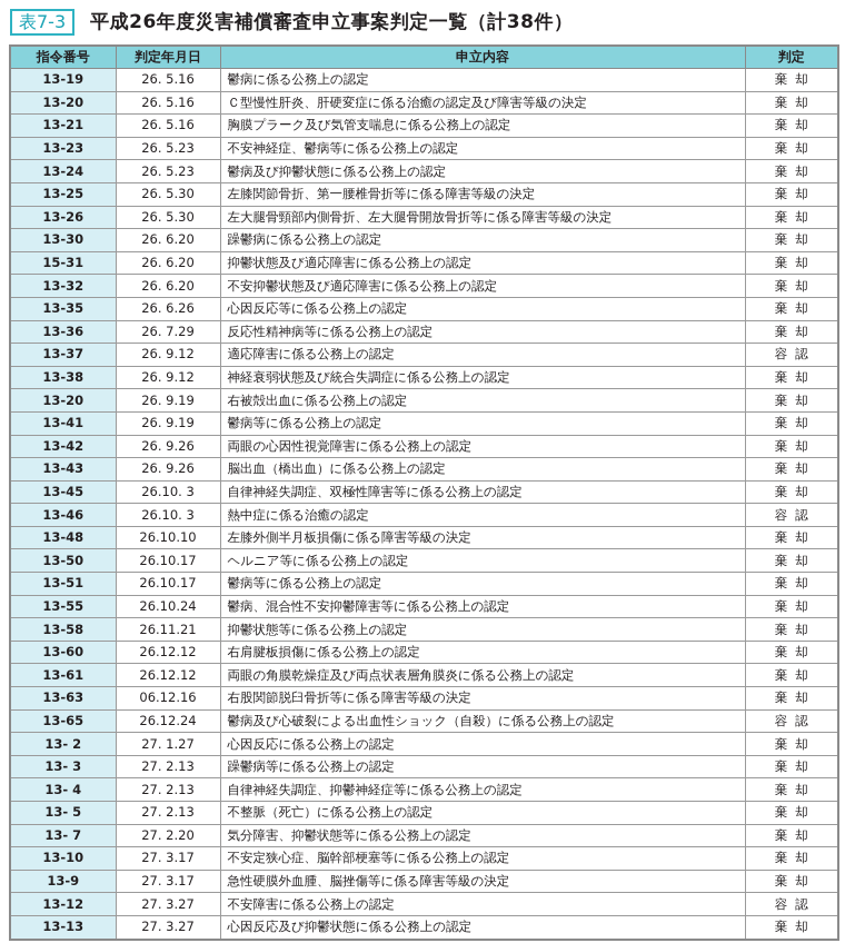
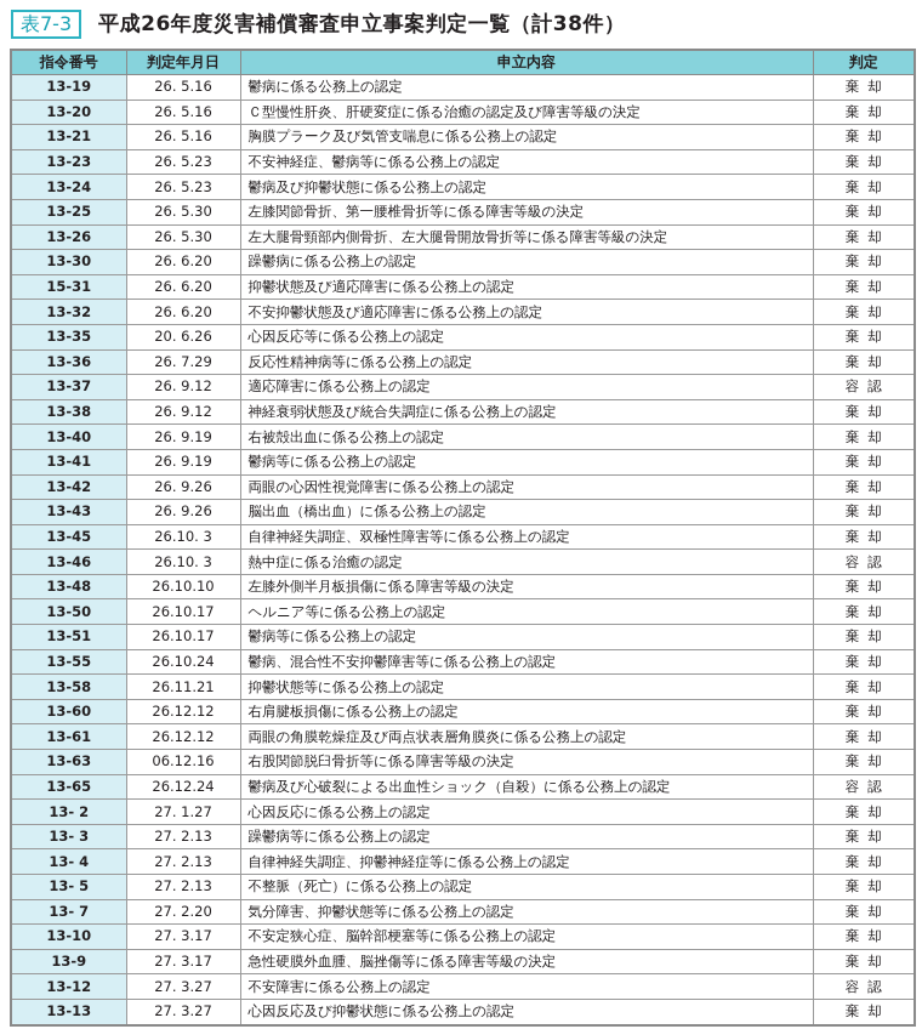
  表7-3
  平成26年度災害補償審査申立事案判定一覧（計38件）
  指令番号	判定年月日	申立内容	判定
  13-19	26. 5.16	鬱病に係る公務上の認定	棄却
  13-20	26. 5.16	Ｃ型慢性肝炎、肝硬変症に係る治癒の認定及び障害等級の決定	棄却
  13-21	26. 5.16	胸膜プラーク及び気管支喘息に係る公務上の認定	棄却
  13-23	26. 5.23	不安神経症、鬱病等に係る公務上の認定	棄却
  13-24	26. 5.23	鬱病及び抑鬱状態に係る公務上の認定	棄却
  13-25	26. 5.30	左膝関節骨折、第一腰椎骨折等に係る障害等級の決定	棄却
  13-26	26. 5.30	左大腿骨頸部内側骨折、左大腿骨開放骨折等に係る障害等級の決定	棄却
  13-30	26. 6.20	躁鬱病に係る公務上の認定	棄却
  15-31	26. 6.20	抑鬱状態及び適応障害に係る公務上の認定	棄却
  13-32	26. 6.20	不安抑鬱状態及び適応障害に係る公務上の認定	棄却
- 13-35	26. 6.26	心因反応等に係る公務上の認定	棄却
+ 13-35	20. 6.26	心因反応等に係る公務上の認定	棄却
  13-36	26. 7.29	反応性精神病等に係る公務上の認定	棄却
  13-37	26. 9.12	適応障害に係る公務上の認定	容認
  13-38	26. 9.12	神経衰弱状態及び統合失調症に係る公務上の認定	棄却
- 13-20	26. 9.19	右被殻出血に係る公務上の認定	棄却
+ 13-40	26. 9.19	右被殻出血に係る公務上の認定	棄却
  13-41	26. 9.19	鬱病等に係る公務上の認定	棄却
  13-42	26. 9.26	両眼の心因性視覚障害に係る公務上の認定	棄却
  13-43	26. 9.26	脳出血（橋出血）に係る公務上の認定	棄却
  13-45	26.10. 3	自律神経失調症、双極性障害等に係る公務上の認定	棄却
  13-46	26.10. 3	熱中症に係る治癒の認定	容認
  13-48	26.10.10	左膝外側半月板損傷に係る障害等級の決定	棄却
  13-50	26.10.17	ヘルニア等に係る公務上の認定	棄却
  13-51	26.10.17	鬱病等に係る公務上の認定	棄却
  13-55	26.10.24	鬱病、混合性不安抑鬱障害等に係る公務上の認定	棄却
  13-58	26.11.21	抑鬱状態等に係る公務上の認定	棄却
  13-60	26.12.12	右肩腱板損傷に係る公務上の認定	棄却
  13-61	26.12.12	両眼の角膜乾燥症及び両点状表層角膜炎に係る公務上の認定	棄却
  13-63	06.12.16	右股関節脱臼骨折等に係る障害等級の決定	棄却
  13-65	26.12.24	鬱病及び心破裂による出血性ショック（自殺）に係る公務上の認定	容認
  13- 2	27. 1.27	心因反応に係る公務上の認定	棄却
  13- 3	27. 2.13	躁鬱病等に係る公務上の認定	棄却
  13- 4	27. 2.13	自律神経失調症、抑鬱神経症等に係る公務上の認定	棄却
  13- 5	27. 2.13	不整脈（死亡）に係る公務上の認定	棄却
  13- 7	27. 2.20	気分障害、抑鬱状態等に係る公務上の認定	棄却
  13-10	27. 3.17	不安定狭心症、脳幹部梗塞等に係る公務上の認定	棄却
  13-9	27. 3.17	急性硬膜外血腫、脳挫傷等に係る障害等級の決定	棄却
  13-12	27. 3.27	不安障害に係る公務上の認定	容認
  13-13	27. 3.27	心因反応及び抑鬱状態に係る公務上の認定	棄却
